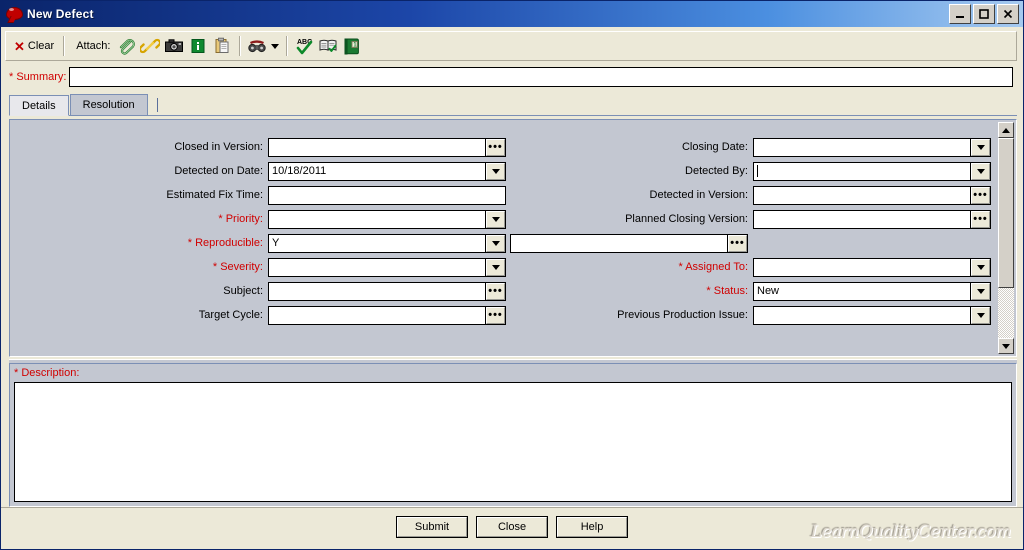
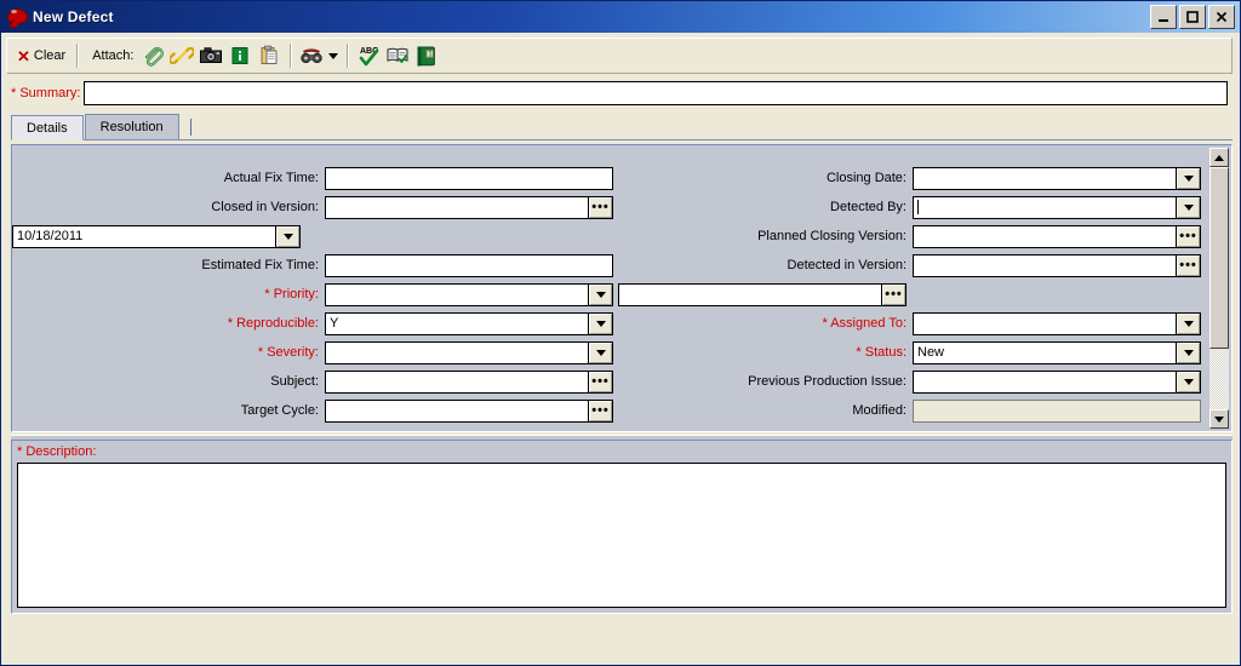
  New Defect
  ✕
  Clear
  Attach:
  * Summary:
  Details
  Resolution
+ Actual Fix Time:
  Closed in Version:
  •••
- Detected on Date:
  10/18/2011
  Estimated Fix Time:
  * Priority:
  * Reproducible:
  Y
  * Severity:
  Subject:
  •••
  Target Cycle:
  •••
  Closing Date:
  Detected By:
- Detected in Version:
+ Planned Closing Version:
  •••
- Planned Closing Version:
+ Detected in Version:
  •••
  •••
  * Assigned To:
  * Status:
  New
  Previous Production Issue:
+ Modified:
  * Description:
- Submit
- Close
- Help
- LearnQualityCenter.com
